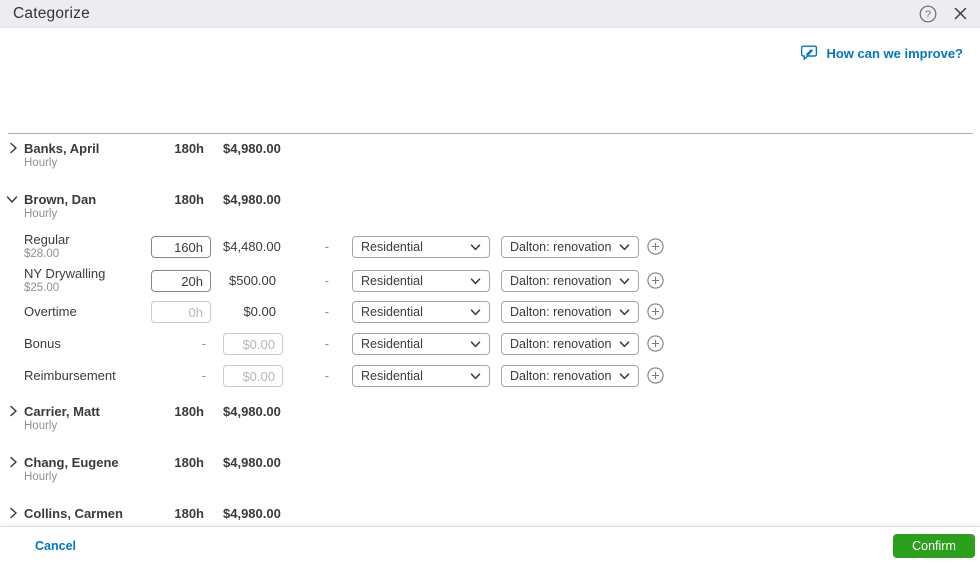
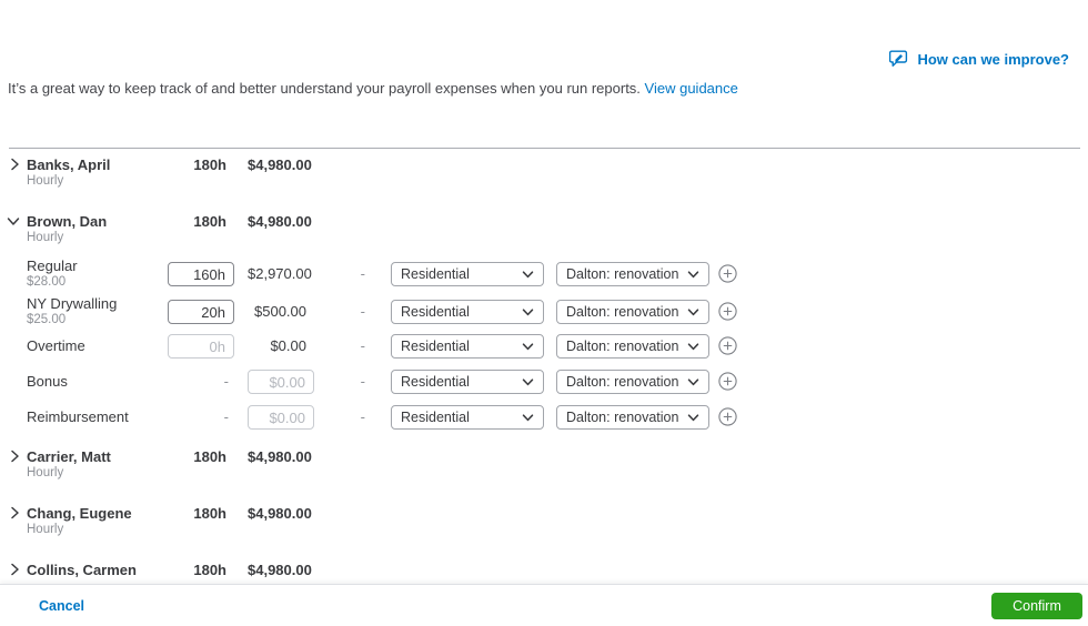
- Categorize
- ?
  How can we improve?
+ It’s a great way to keep track of and better understand your payroll expenses when you run reports. View guidance
  Banks, April
  Hourly
  180h
  $4,980.00
  Brown, Dan
  Hourly
  180h
  $4,980.00
  Regular
  $28.00
  160h
- $4,480.00
+ $2,970.00
  -
  Residential
  Dalton: renovation
  NY Drywalling
  $25.00
  20h
  $500.00
  -
  Residential
  Dalton: renovation
  Overtime
  0h
  $0.00
  -
  Residential
  Dalton: renovation
  Bonus
  -
  $0.00
  -
  Residential
  Dalton: renovation
  Reimbursement
  -
  $0.00
  -
  Residential
  Dalton: renovation
  Carrier, Matt
  Hourly
  180h
  $4,980.00
  Chang, Eugene
  Hourly
  180h
  $4,980.00
  Collins, Carmen
  180h
  $4,980.00
  Cancel
  Confirm
